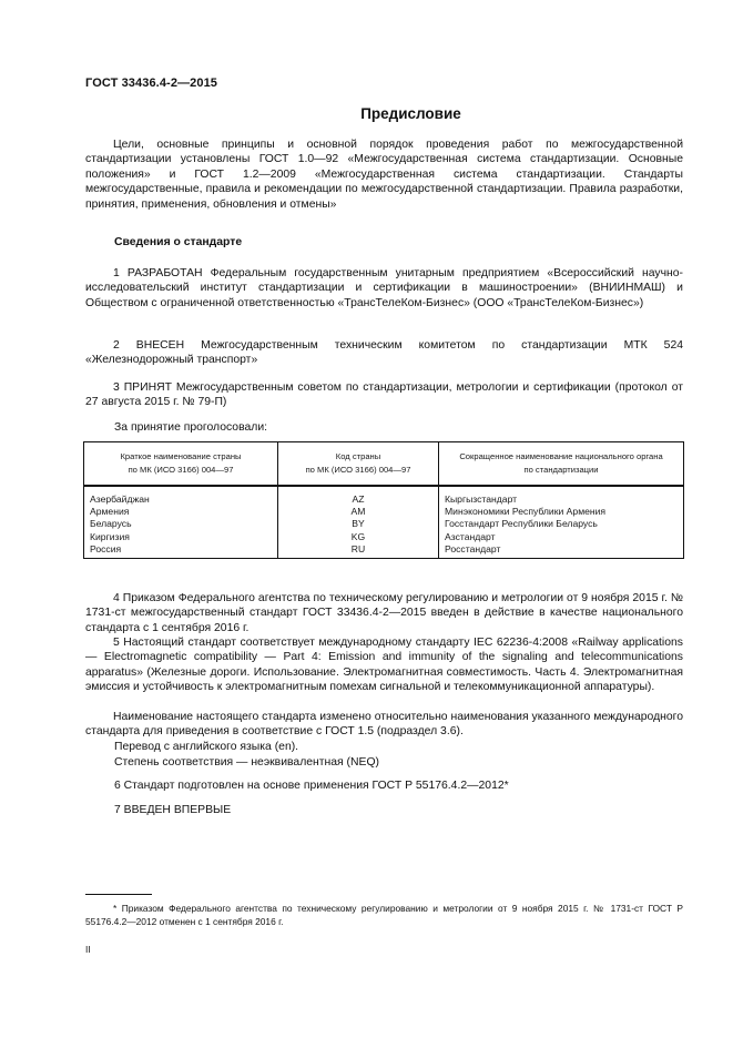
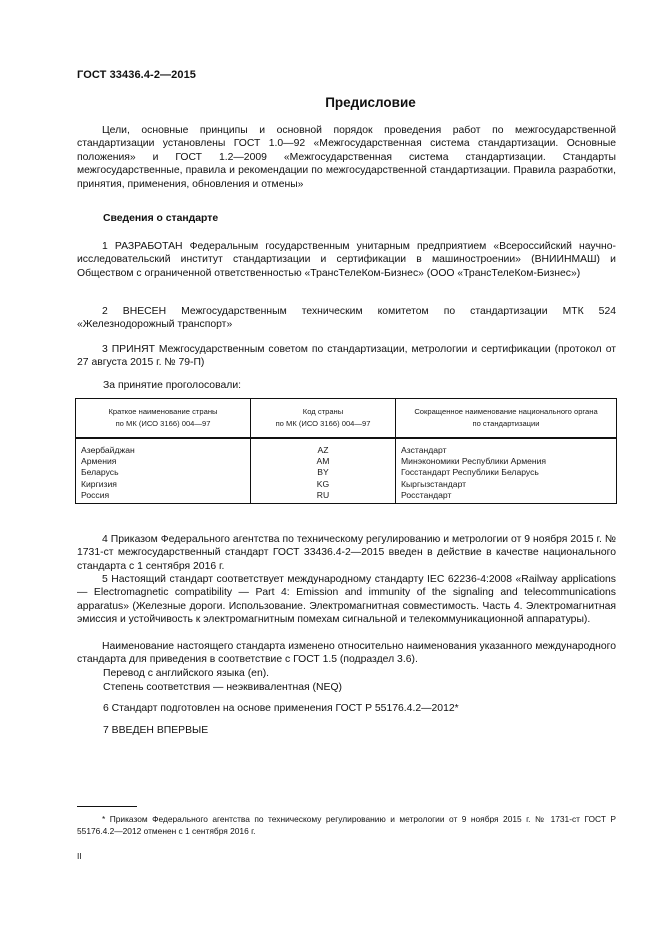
  ГОСТ 33436.4-2—2015
  Предисловие
  Цели, основные принципы и основной порядок проведения работ по межгосударственной стандартизации установлены ГОСТ 1.0—92 «Межгосударственная система стандартизации. Основные положения» и ГОСТ 1.2—2009 «Межгосударственная система стандартизации. Стандарты межгосударственные, правила и рекомендации по межгосударственной стандартизации. Правила разработки, принятия, применения, обновления и отмены»
  Сведения о стандарте
  1 РАЗРАБОТАН Федеральным государственным унитарным предприятием «Всероссийский научно-исследовательский институт стандартизации и сертификации в машиностроении» (ВНИИНМАШ) и Обществом с ограниченной ответственностью «ТрансТелеКом-Бизнес» (ООО «ТрансТелеКом-Бизнес»)
  2 ВНЕСЕН Межгосударственным техническим комитетом по стандартизации МТК 524 «Железнодорожный транспорт»
  3 ПРИНЯТ Межгосударственным советом по стандартизации, метрологии и сертификации (протокол от 27 августа 2015 г. № 79-П)
  За принятие проголосовали:
  Краткое наименование страны по МК (ИСО 3166) 004—97	Код страны по МК (ИСО 3166) 004—97	Сокращенное наименование национального органа по стандартизации
- Азербайджан	AZ	Кыргызстандарт
+ Азербайджан	AZ	Азстандарт
  Армения	AM	Минэкономики Республики Армения
  Беларусь	BY	Госстандарт Республики Беларусь
- Киргизия	KG	Азстандарт
+ Киргизия	KG	Кыргызстандарт
  Россия	RU	Росстандарт
  4 Приказом Федерального агентства по техническому регулированию и метрологии от 9 ноября 2015 г. № 1731-ст межгосударственный стандарт ГОСТ 33436.4-2—2015 введен в действие в качестве национального стандарта с 1 сентября 2016 г.
  5 Настоящий стандарт соответствует международному стандарту IEC 62236-4:2008 «Railway applications — Electromagnetic compatibility — Part 4: Emission and immunity of the signaling and telecommunications apparatus» (Железные дороги. Использование. Электромагнитная совместимость. Часть 4. Электромагнитная эмиссия и устойчивость к электромагнитным помехам сигнальной и телекоммуникационной аппаратуры).
  Наименование настоящего стандарта изменено относительно наименования указанного международного стандарта для приведения в соответствие с ГОСТ 1.5 (подраздел 3.6).
  Перевод с английского языка (en).
  Степень соответствия — неэквивалентная (NEQ)
  6 Стандарт подготовлен на основе применения ГОСТ Р 55176.4.2—2012*
  7 ВВЕДЕН ВПЕРВЫЕ
  * Приказом Федерального агентства по техническому регулированию и метрологии от 9 ноября 2015 г. № 1731-ст ГОСТ Р 55176.4.2—2012 отменен с 1 сентября 2016 г.
  II
